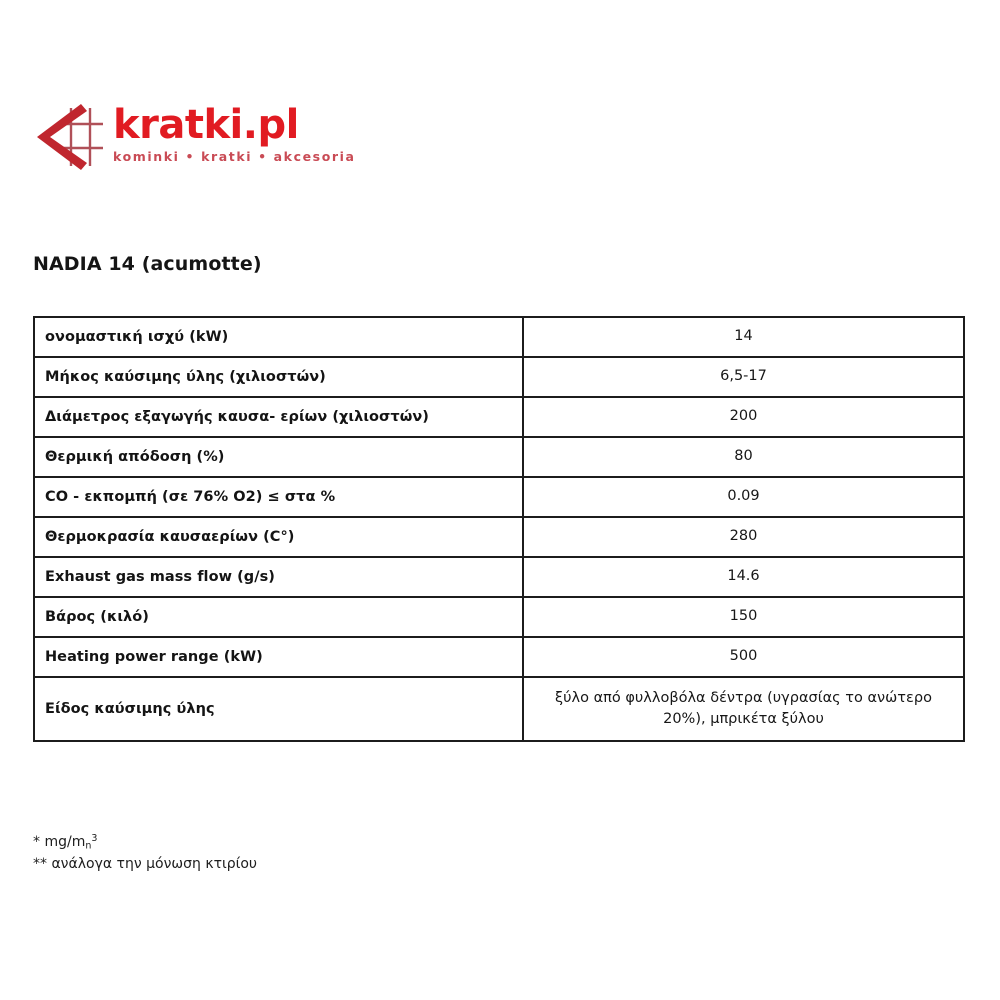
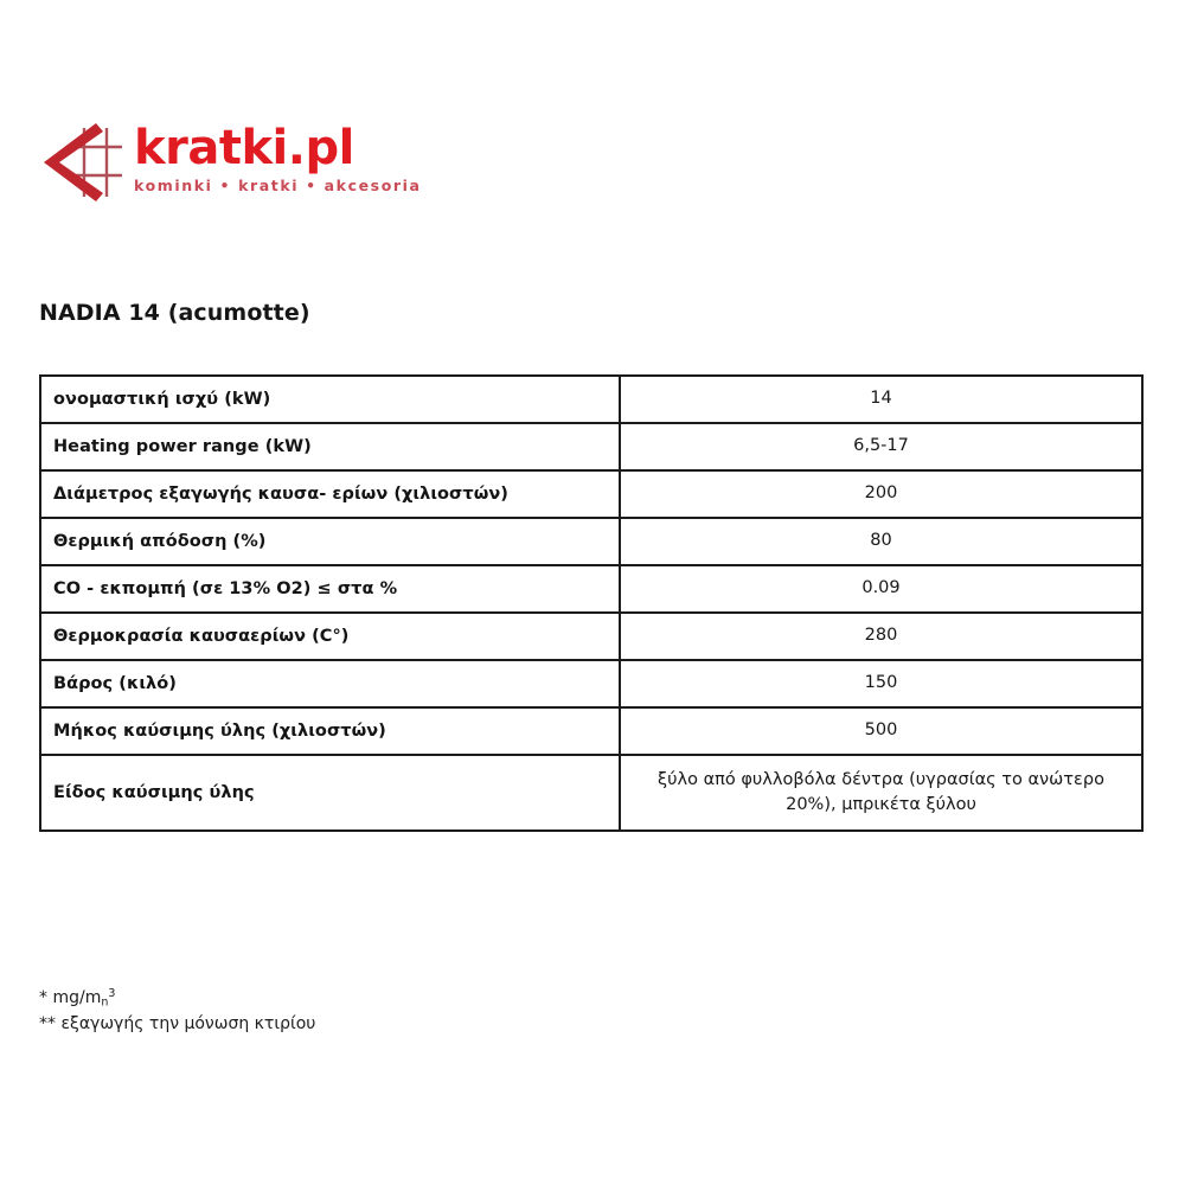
  kratki.pl
  kominki • kratki • akcesoria
  NADIA 14 (acumotte)
  ονομαστική ισχύ (kW)	14
- Μήκος καύσιμης ύλης (χιλιοστών)	6,5-17
+ Heating power range (kW)	6,5-17
  Διάμετρος εξαγωγής καυσα- ερίων (χιλιοστών)	200
  Θερμική απόδοση (%)	80
- CO - εκπομπή (σε 76% O2) ≤ στα %	0.09
+ CO - εκπομπή (σε 13% O2) ≤ στα %	0.09
  Θερμοκρασία καυσαερίων (C°)	280
- Exhaust gas mass flow (g/s)	14.6
  Βάρος (κιλό)	150
- Heating power range (kW)	500
+ Μήκος καύσιμης ύλης (χιλιοστών)	500
  Είδος καύσιμης ύλης	ξύλο από φυλλοβόλα δέντρα (υγρασίας το ανώτερο 20%), μπρικέτα ξύλου
  * mg/mn3
- ** ανάλογα την μόνωση κτιρίου
+ ** εξαγωγής την μόνωση κτιρίου
